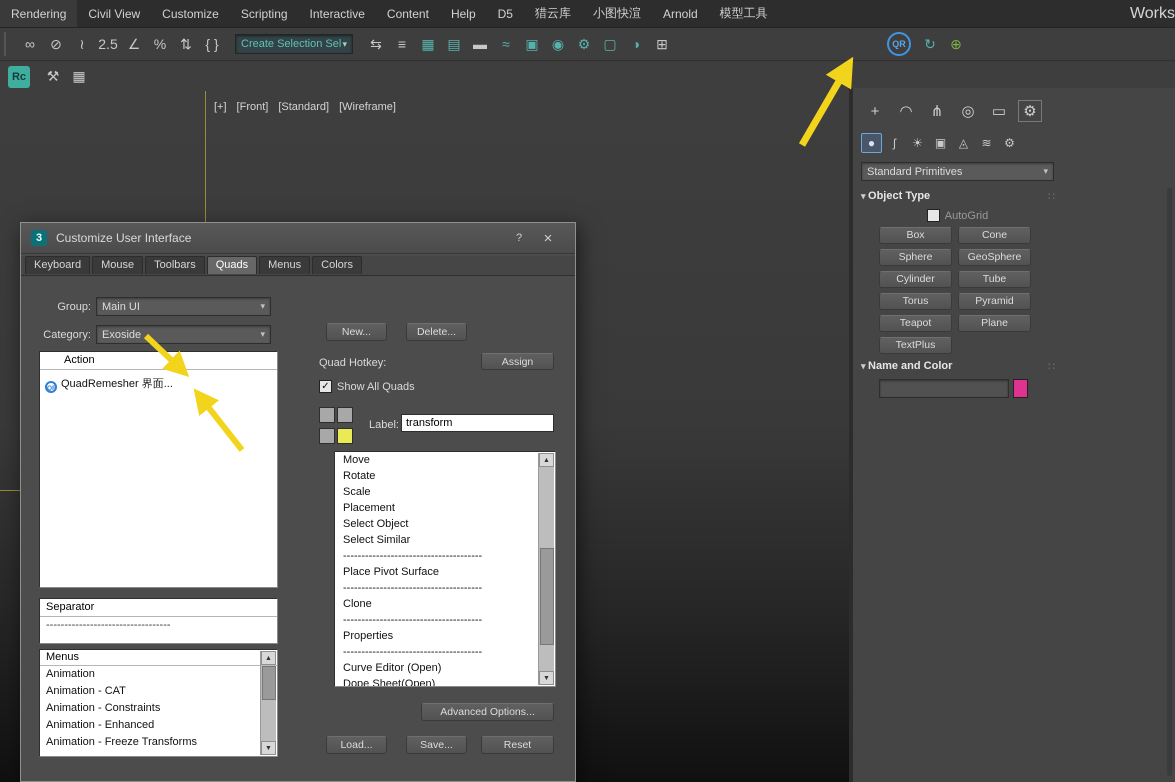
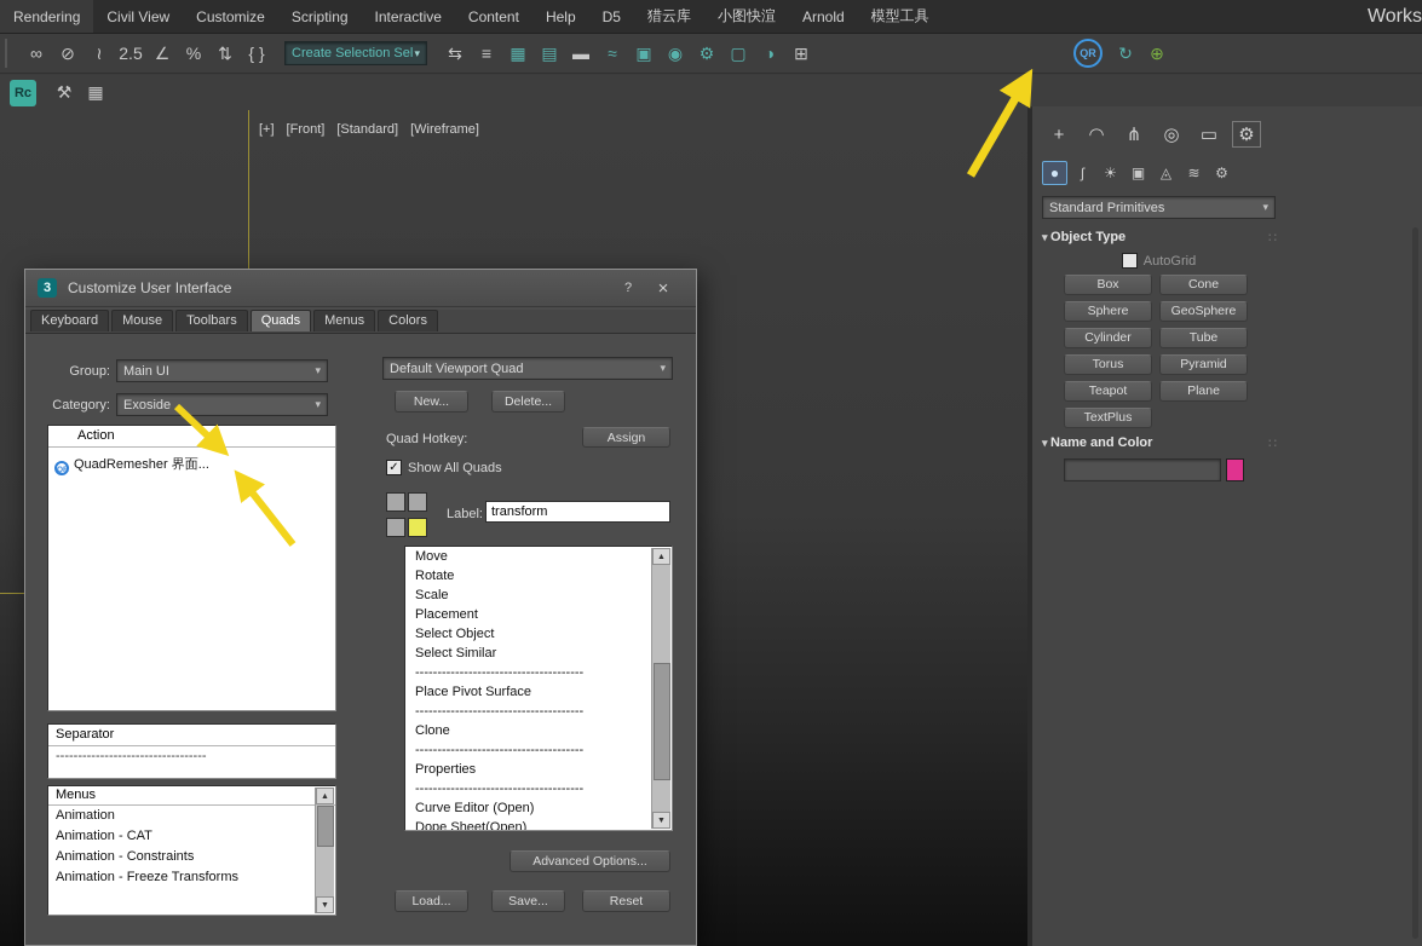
  Rendering
  Civil View
  Customize
  Scripting
  Interactive
  Content
  Help
  D5
  猎云库
  小图快渲
  Arnold
  模型工具
  Works
  ∞
  ⊘
  ≀
  2.5
  ∠
  %
  ⇅
  { }
  Create Selection Sel
  ⇆
  ≡
  ▦
  ▤
  ▬
  ≈
  ▣
  ◉
  ⚙
  ▢
  ◑
  ⊞
  QR
  ↻
  ⊕
  Rc
  ⚒
  ▦
  [+]
  [Front]
  [Standard]
  [Wireframe]
  +
  ◠
  ⋔
  ◎
  ▭
  ⚙
  ●
  ʃ
  ☀
  ▣
  ◬
  ≋
  ⚙
  Standard Primitives
  Object Type
  ∷
  AutoGrid
  Box
  Cone
  Sphere
  GeoSphere
  Cylinder
  Tube
  Torus
  Pyramid
  Teapot
  Plane
  TextPlus
  Name and Color
  ∷
  3
  Customize User Interface
  ?
  ×
  Keyboard
  Mouse
  Toolbars
  Quads
  Menus
  Colors
  Group:
  Main UI
  Category:
  Exoside
  Action
  QuadRemesher 界面...
  Separator
  ----------------------------------
  Menus
  Animation
  Animation - CAT
  Animation - Constraints
- Animation - Enhanced
  Animation - Freeze Transforms
+ Default Viewport Quad
  New...
  Delete...
  Quad Hotkey:
  Assign
  Show All Quads
  Label:
  transform
  Move
  Rotate
  Scale
  Placement
  Select Object
  Select Similar
  --------------------------------------
  Place Pivot Surface
  --------------------------------------
  Clone
  --------------------------------------
  Properties
  --------------------------------------
  Curve Editor (Open)
  Dope Sheet(Open)
  Advanced Options...
  Load...
  Save...
  Reset
